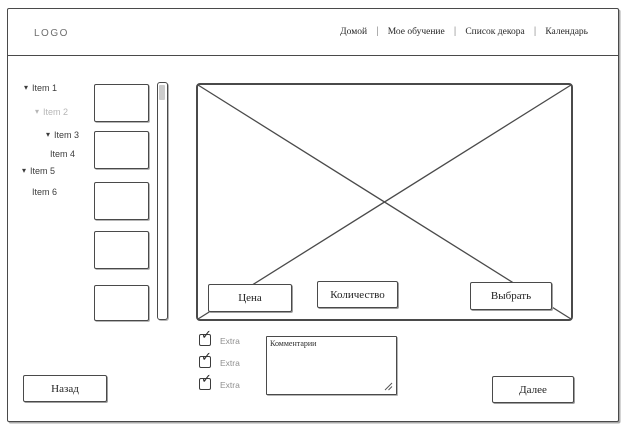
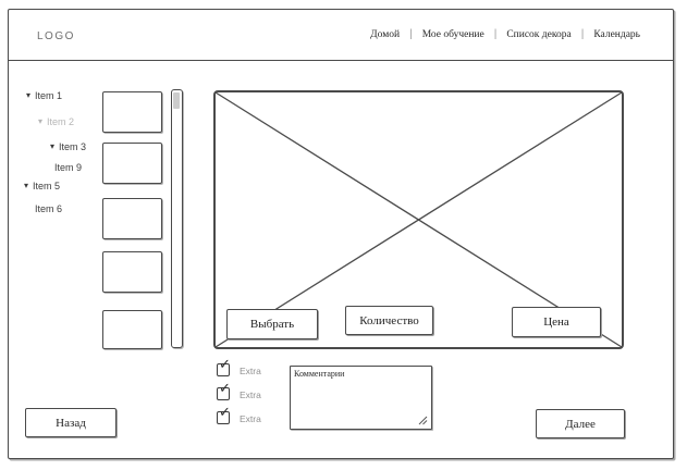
  LOGO
  Домой
  |
  Мое обучение
  |
  Список декора
  |
  Календарь
  ▾
  Item 1
  ▾
  Item 2
  ▾
  Item 3
- Item 4
+ Item 9
  ▾
  Item 5
  Item 6
- Цена
+ Выбрать
  Количество
- Выбрать
+ Цена
  ✓
  Extra
  ✓
  Extra
  ✓
  Extra
  Комментарии
  Назад
  Далее
